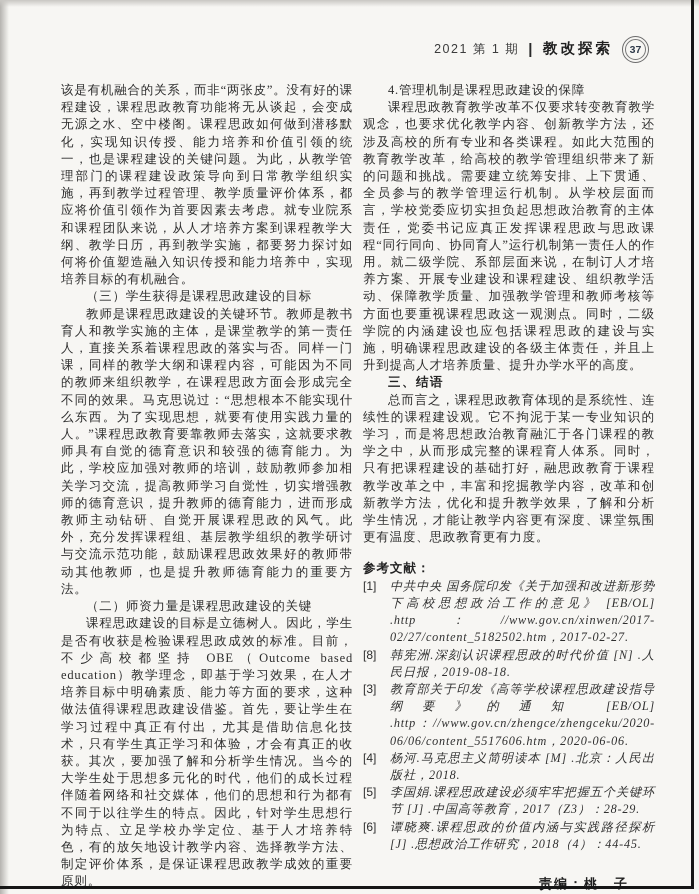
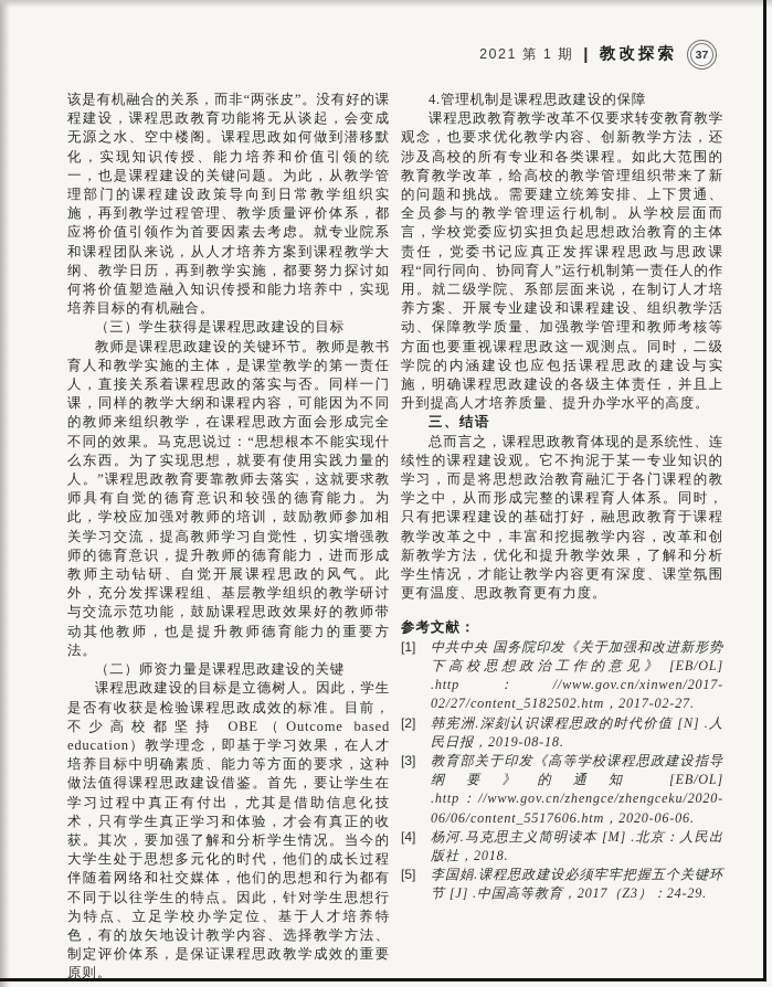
  2021 第 1 期
  |
  教改探索
  37
  该是有机融合的关系，而非“两张皮”。没有好的课程建设，课程思政教育功能将无从谈起，会变成无源之水、空中楼阁。课程思政如何做到潜移默化，实现知识传授、能力培养和价值引领的统一，也是课程建设的关键问题。为此，从教学管理部门的课程建设政策导向到日常教学组织实施，再到教学过程管理、教学质量评价体系，都应将价值引领作为首要因素去考虑。就专业院系和课程团队来说，从人才培养方案到课程教学大纲、教学日历，再到教学实施，都要努力探讨如何将价值塑造融入知识传授和能力培养中，实现培养目标的有机融合。
  （三）学生获得是课程思政建设的目标
  教师是课程思政建设的关键环节。教师是教书育人和教学实施的主体，是课堂教学的第一责任人，直接关系着课程思政的落实与否。同样一门课，同样的教学大纲和课程内容，可能因为不同的教师来组织教学，在课程思政方面会形成完全不同的效果。马克思说过：“思想根本不能实现什么东西。为了实现思想，就要有使用实践力量的人。”课程思政教育要靠教师去落实，这就要求教师具有自觉的德育意识和较强的德育能力。为此，学校应加强对教师的培训，鼓励教师参加相关学习交流，提高教师学习自觉性，切实增强教师的德育意识，提升教师的德育能力，进而形成教师主动钻研、自觉开展课程思政的风气。此外，充分发挥课程组、基层教学组织的教学研讨与交流示范功能，鼓励课程思政效果好的教师带动其他教师，也是提升教师德育能力的重要方法。
  （二）师资力量是课程思政建设的关键
  课程思政建设的目标是立德树人。因此，学生是否有收获是检验课程思政成效的标准。目前，不少高校都坚持 OBE（Outcome based education）教学理念，即基于学习效果，在人才培养目标中明确素质、能力等方面的要求，这种做法值得课程思政建设借鉴。首先，要让学生在学习过程中真正有付出，尤其是借助信息化技术，只有学生真正学习和体验，才会有真正的收获。其次，要加强了解和分析学生情况。当今的大学生处于思想多元化的时代，他们的成长过程伴随着网络和社交媒体，他们的思想和行为都有不同于以往学生的特点。因此，针对学生思想行为特点、立足学校办学定位、基于人才培养特色，有的放矢地设计教学内容、选择教学方法、制定评价体系，是保证课程思政教学成效的重要原则。
  4.管理机制是课程思政建设的保障
  课程思政教育教学改革不仅要求转变教育教学观念，也要求优化教学内容、创新教学方法，还涉及高校的所有专业和各类课程。如此大范围的教育教学改革，给高校的教学管理组织带来了新的问题和挑战。需要建立统筹安排、上下贯通、全员参与的教学管理运行机制。从学校层面而言，学校党委应切实担负起思想政治教育的主体责任，党委书记应真正发挥课程思政与思政课程“同行同向、协同育人”运行机制第一责任人的作用。就二级学院、系部层面来说，在制订人才培养方案、开展专业建设和课程建设、组织教学活动、保障教学质量、加强教学管理和教师考核等方面也要重视课程思政这一观测点。同时，二级学院的内涵建设也应包括课程思政的建设与实施，明确课程思政建设的各级主体责任，并且上升到提高人才培养质量、提升办学水平的高度。
  三、结语
  总而言之，课程思政教育体现的是系统性、连续性的课程建设观。它不拘泥于某一专业知识的学习，而是将思想政治教育融汇于各门课程的教学之中，从而形成完整的课程育人体系。同时，只有把课程建设的基础打好，融思政教育于课程教学改革之中，丰富和挖掘教学内容，改革和创新教学方法，优化和提升教学效果，了解和分析学生情况，才能让教学内容更有深度、课堂氛围更有温度、思政教育更有力度。
  参考文献：
  [1]
  中共中央 国务院印发《关于加强和改进新形势下高校思想政治工作的意见》 [EB/OL] .http：//www.gov.cn/xinwen/2017-02/27/content_5182502.htm，2017-02-27.
- [8]
+ [2]
  韩宪洲.深刻认识课程思政的时代价值 [N] .人民日报，2019-08-18.
  [3]
  教育部关于印发《高等学校课程思政建设指导纲要》的通知 [EB/OL] .http：//www.gov.cn/zhengce/zhengceku/2020-06/06/content_5517606.htm，2020-06-06.
  [4]
  杨河.马克思主义简明读本 [M] .北京：人民出版社，2018.
  [5]
- 李国娟.课程思政建设必须牢牢把握五个关键环节 [J] .中国高等教育，2017（Z3）：28-29.
+ 李国娟.课程思政建设必须牢牢把握五个关键环节 [J] .中国高等教育，2017（Z3）：24-29.
- [6]
- 谭晓爽.课程思政的价值内涵与实践路径探析 [J] .思想政治工作研究，2018（4）：44-45.
- 责编：桃 子
